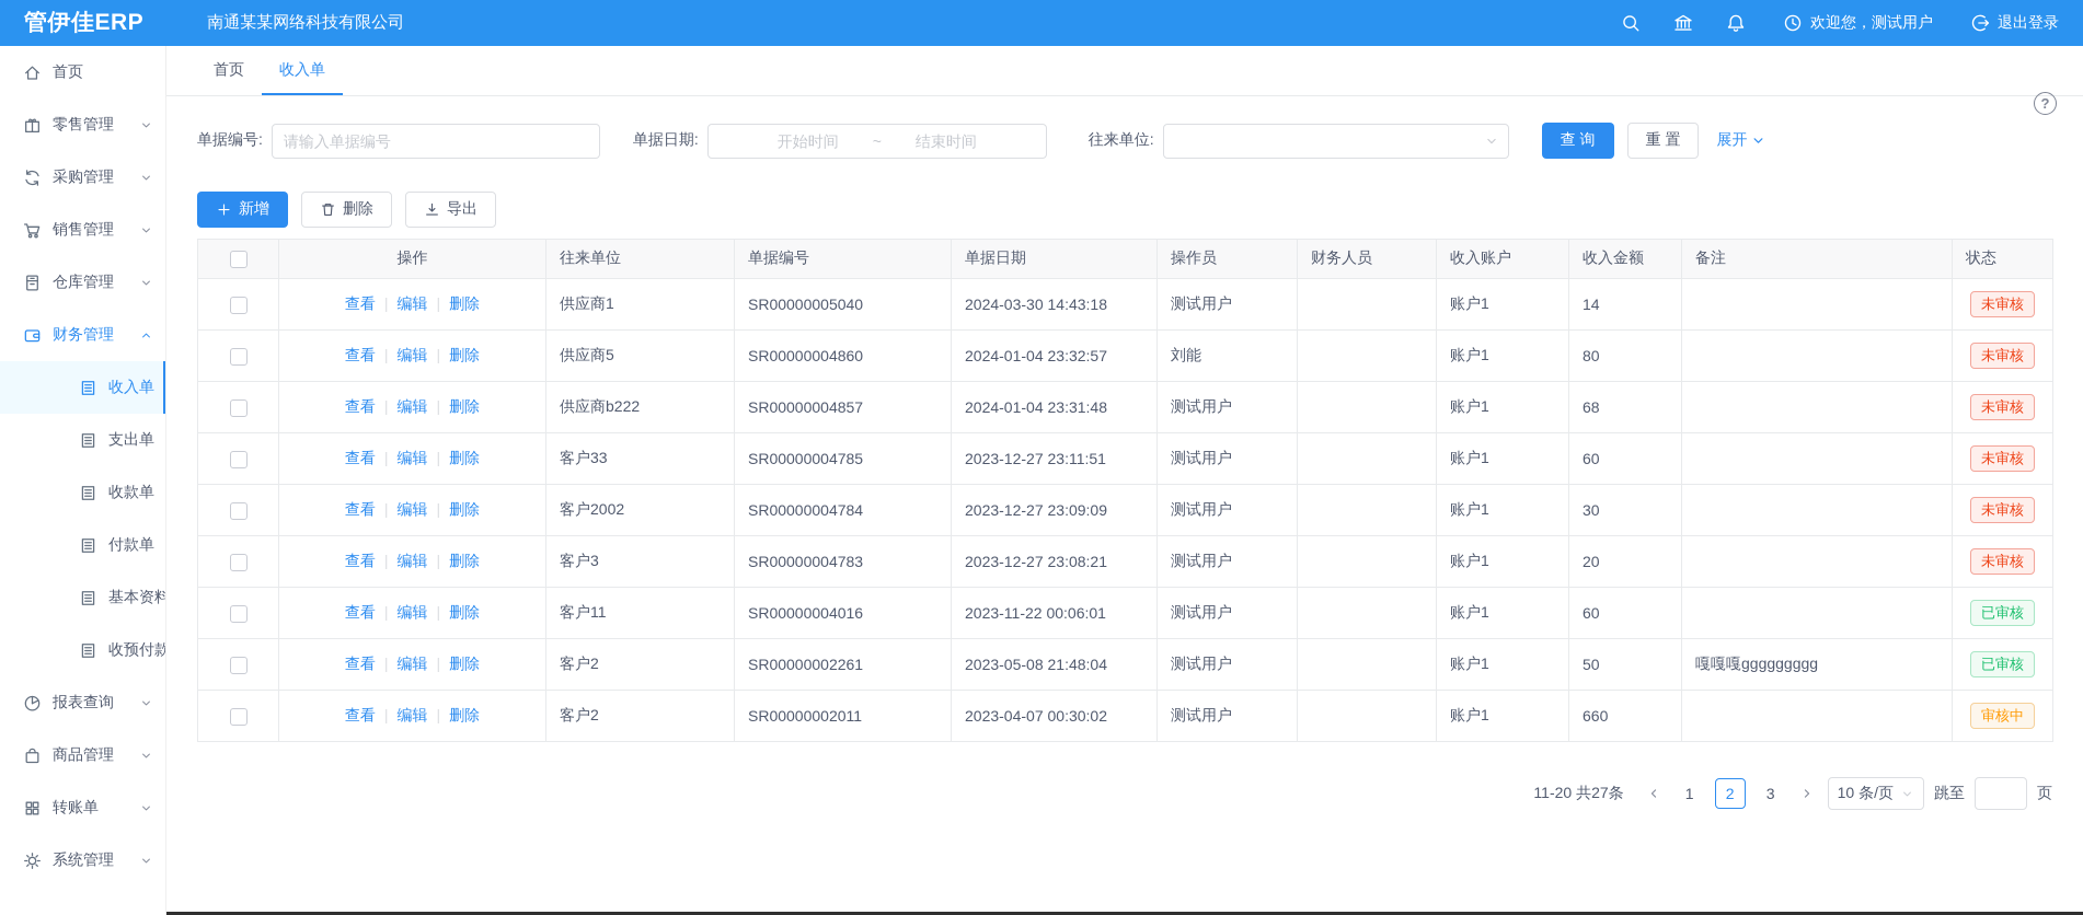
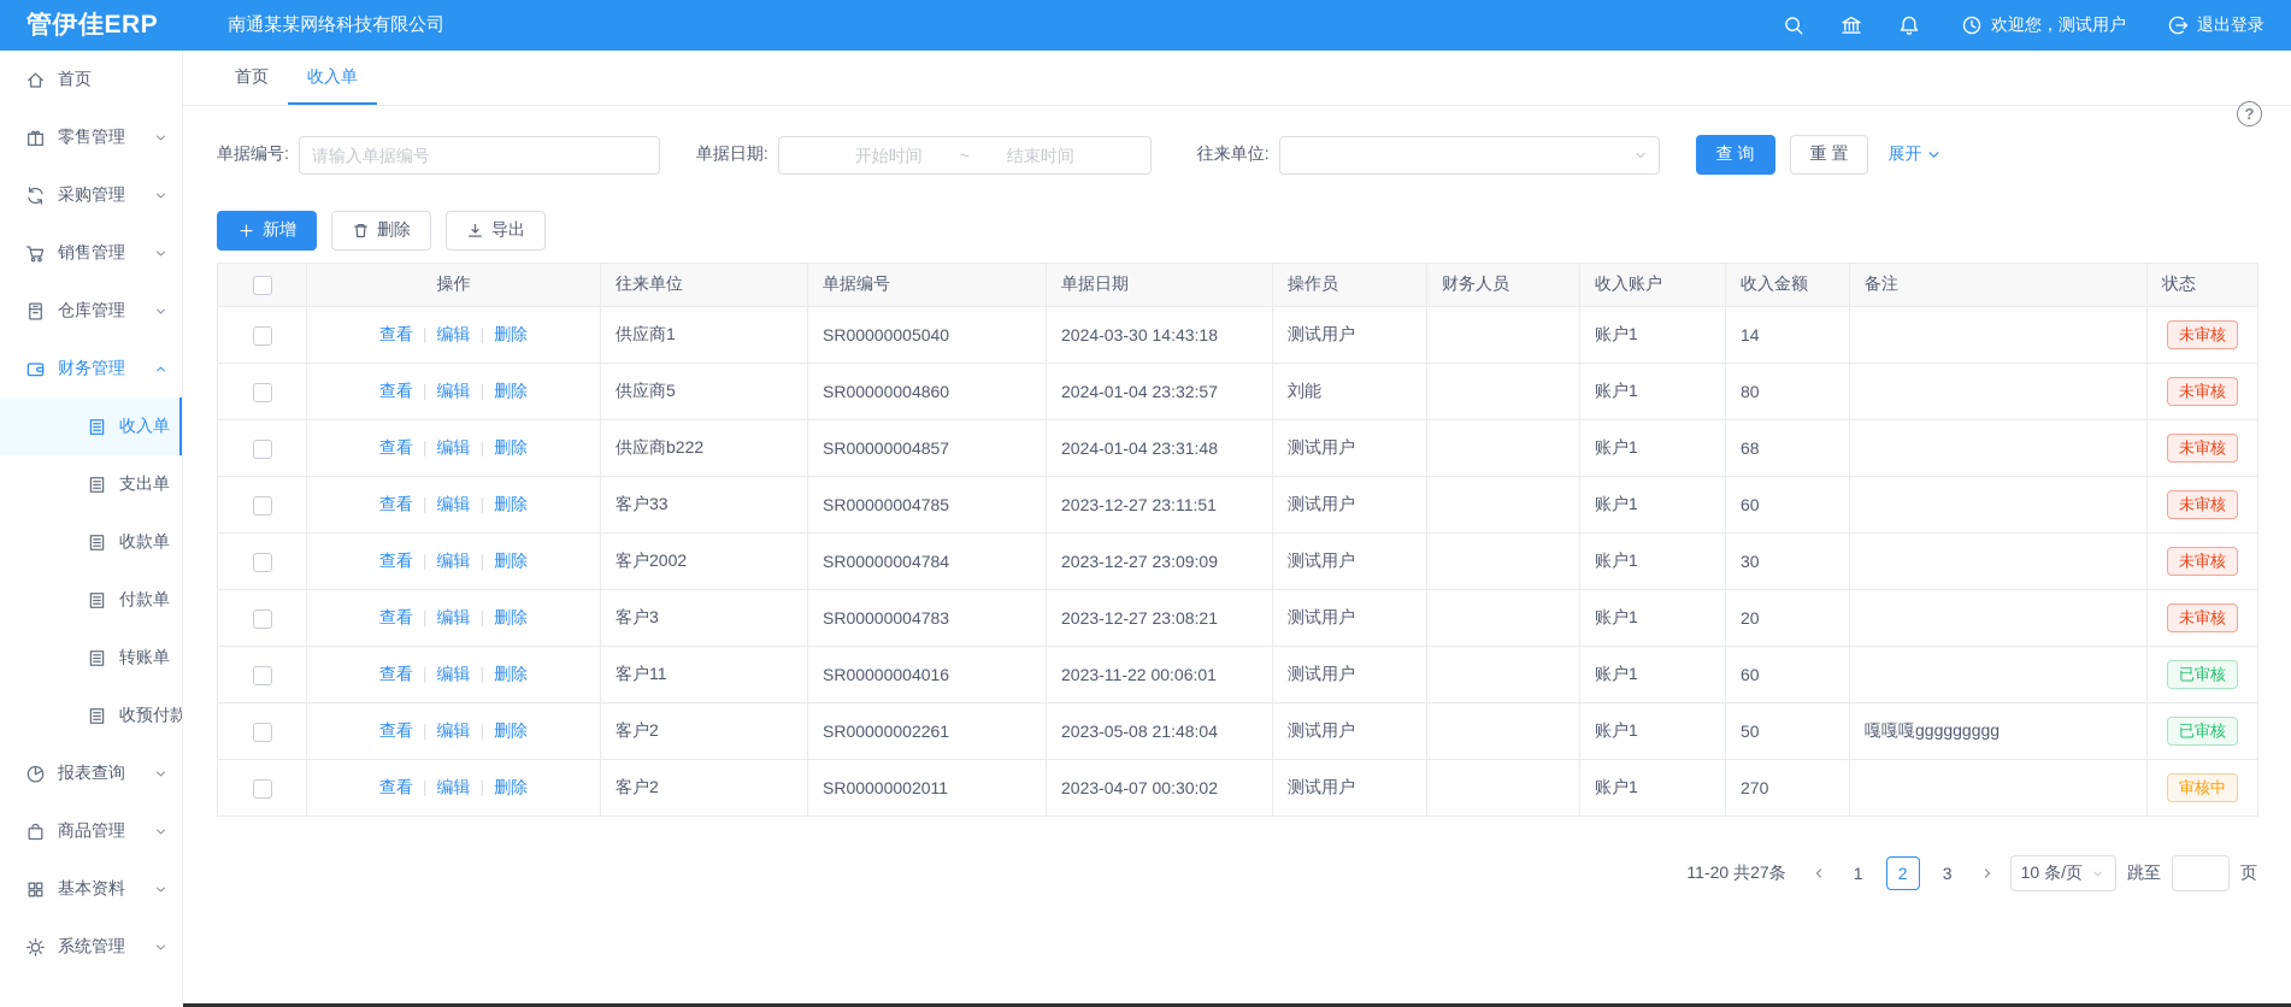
  管伊佳ERP
  南通某某网络科技有限公司
  欢迎您，测试用户
  退出登录
  首页
  零售管理
  采购管理
  销售管理
  仓库管理
  财务管理
  收入单
  支出单
  收款单
  付款单
- 基本资料
+ 转账单
  收预付款
  报表查询
  商品管理
- 转账单
+ 基本资料
  系统管理
  首页
  收入单
  单据编号:
  请输入单据编号
  单据日期:
  开始时间
  ~
  结束时间
  往来单位:
  查 询
  重 置
  展开
  新增
  删除
  导出
  	操作	往来单位	单据编号	单据日期	操作员	财务人员	收入账户	收入金额	备注	状态
  	查看 | 编辑 | 删除	供应商1	SR00000005040	2024-03-30 14:43:18	测试用户		账户1	14		未审核
  	查看 | 编辑 | 删除	供应商5	SR00000004860	2024-01-04 23:32:57	刘能		账户1	80		未审核
  	查看 | 编辑 | 删除	供应商b222	SR00000004857	2024-01-04 23:31:48	测试用户		账户1	68		未审核
  	查看 | 编辑 | 删除	客户33	SR00000004785	2023-12-27 23:11:51	测试用户		账户1	60		未审核
  	查看 | 编辑 | 删除	客户2002	SR00000004784	2023-12-27 23:09:09	测试用户		账户1	30		未审核
  	查看 | 编辑 | 删除	客户3	SR00000004783	2023-12-27 23:08:21	测试用户		账户1	20		未审核
  	查看 | 编辑 | 删除	客户11	SR00000004016	2023-11-22 00:06:01	测试用户		账户1	60		已审核
  	查看 | 编辑 | 删除	客户2	SR00000002261	2023-05-08 21:48:04	测试用户		账户1	50	嘎嘎嘎ggggggggg	已审核
- 	查看 | 编辑 | 删除	客户2	SR00000002011	2023-04-07 00:30:02	测试用户		账户1	660		审核中
+ 	查看 | 编辑 | 删除	客户2	SR00000002011	2023-04-07 00:30:02	测试用户		账户1	270		审核中
  11-20 共27条
  1
  2
  3
  10 条/页
  跳至
  页
  ?
